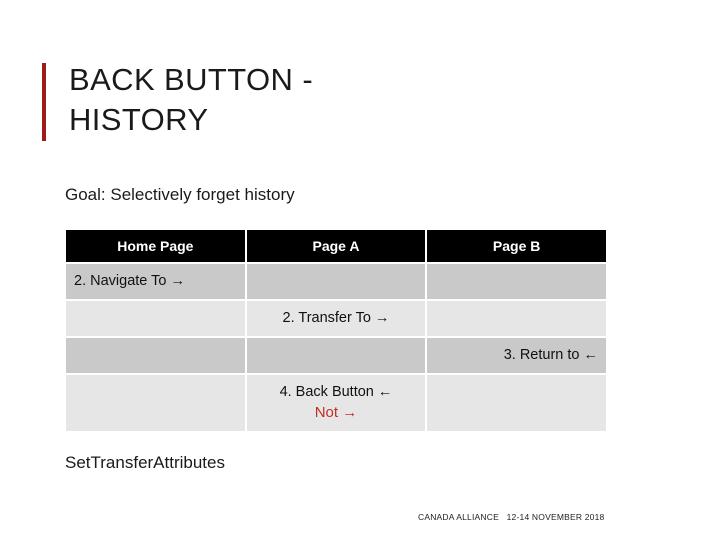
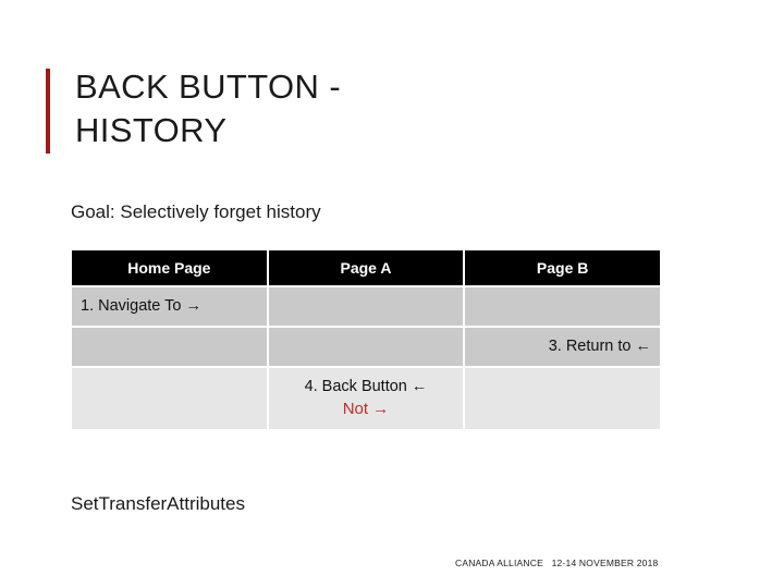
  BACK BUTTON -
  HISTORY
  Goal: Selectively forget history
  Home Page	Page A	Page B
- 2. Navigate To →
+ 1. Navigate To →
- 	2. Transfer To →
  		3. Return to ←
  	4. Back Button ← Not →
  SetTransferAttributes
  CANADA ALLIANCE 12-14 NOVEMBER 2018
